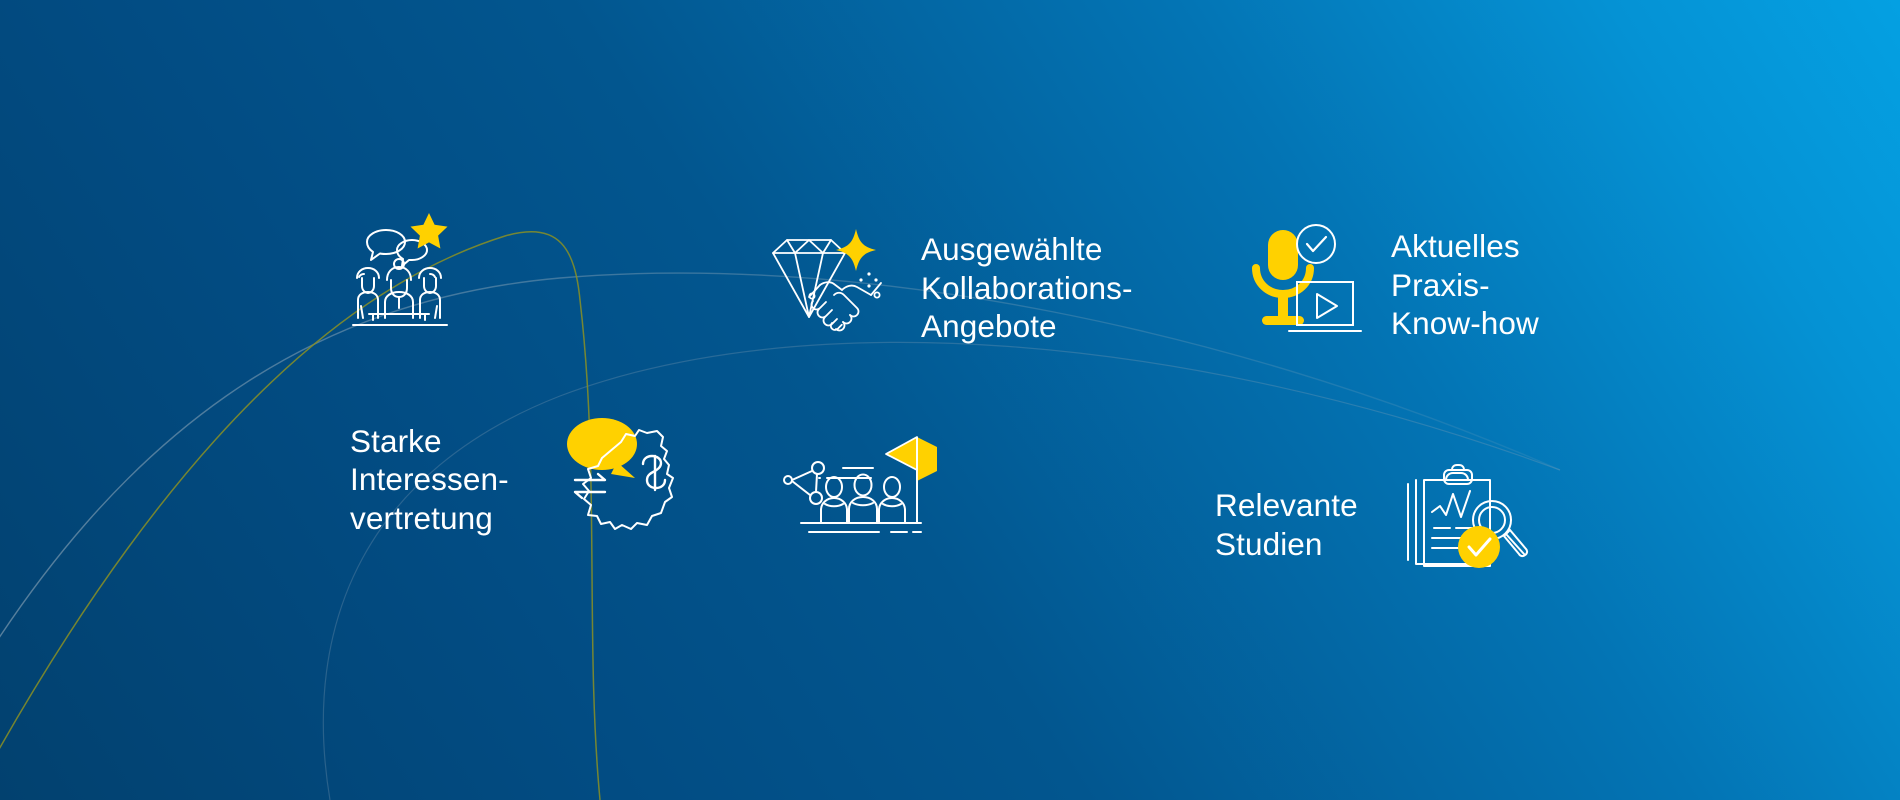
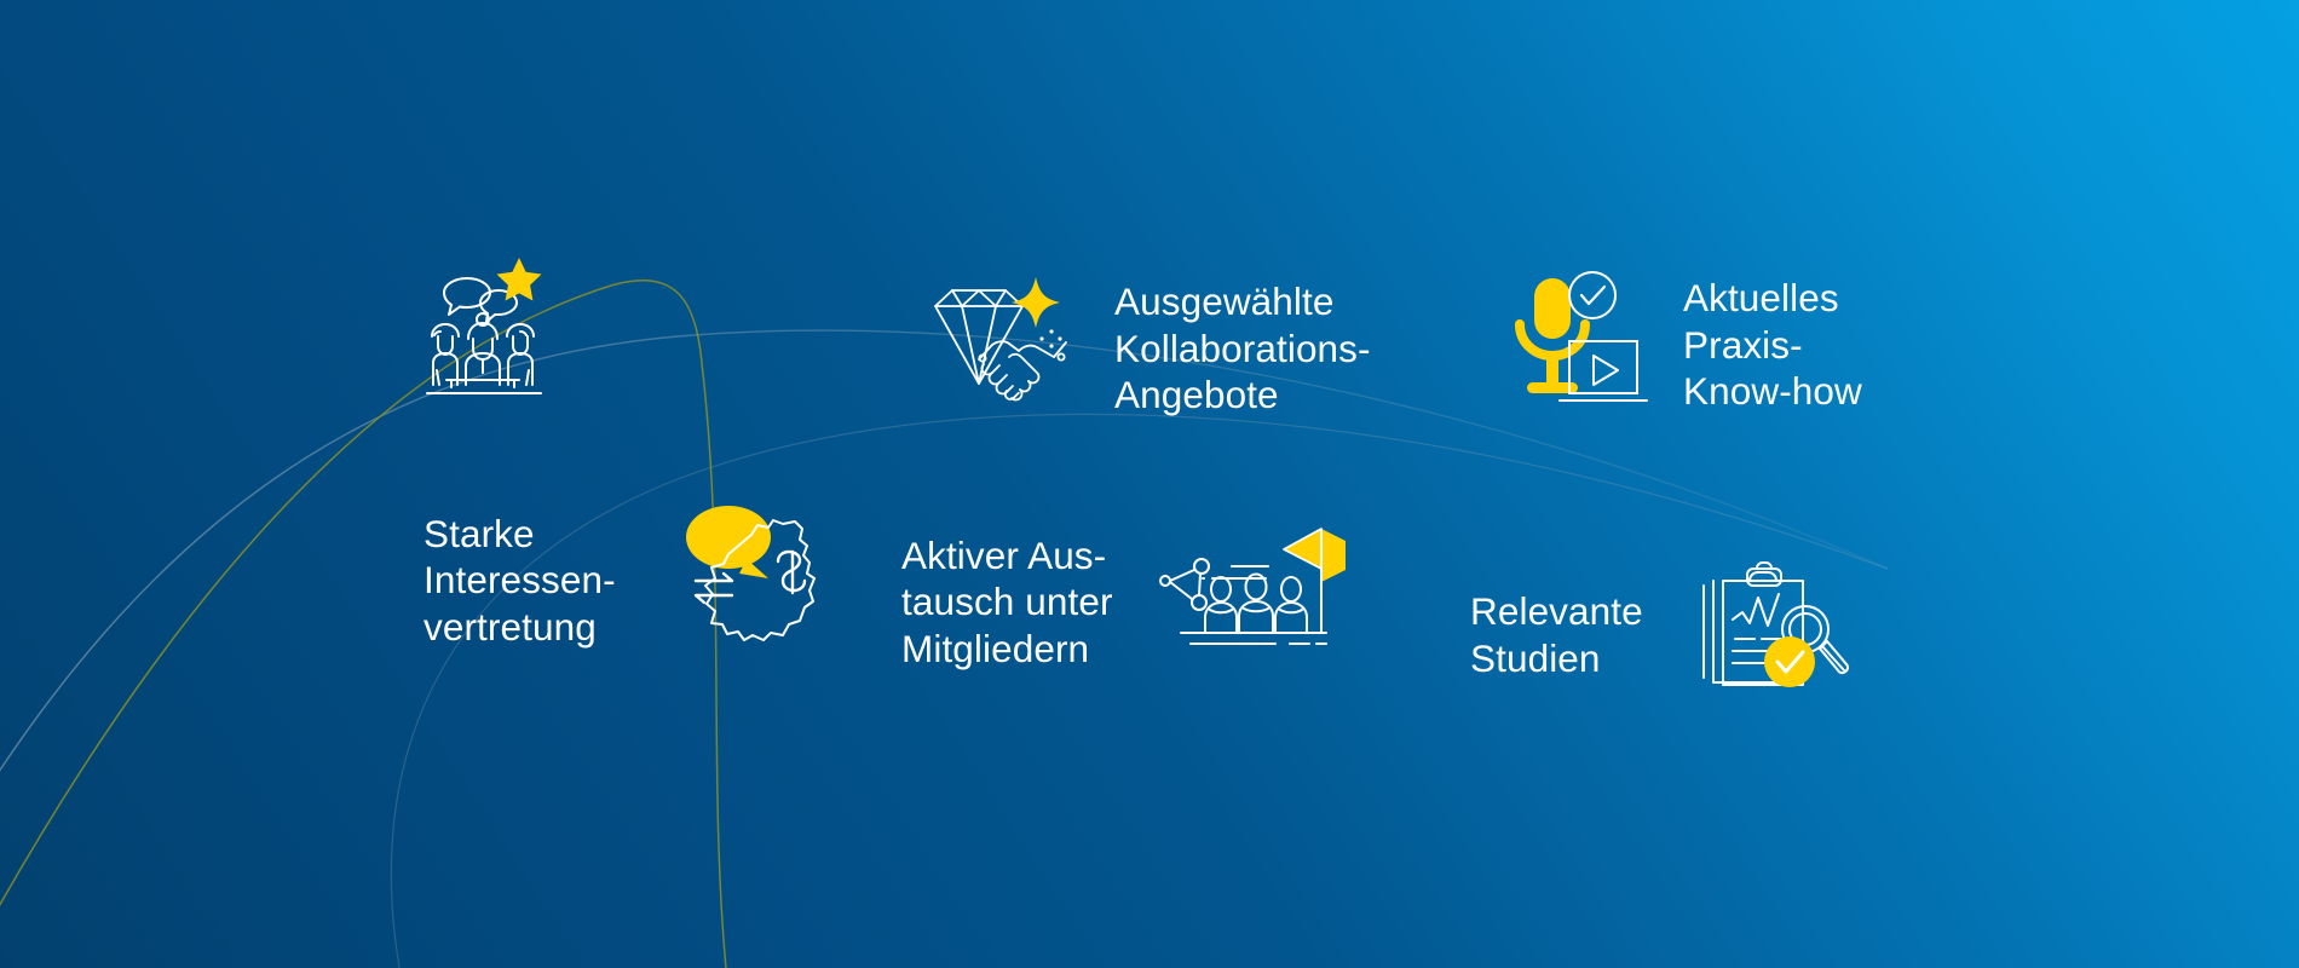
  Ausgewählte
  Kollaborations-
  Angebote
  Aktuelles
  Praxis-
  Know-how
  Starke
  Interessen-
  vertretung
+ Aktiver Aus-
+ tausch unter
+ Mitgliedern
  Relevante
  Studien
